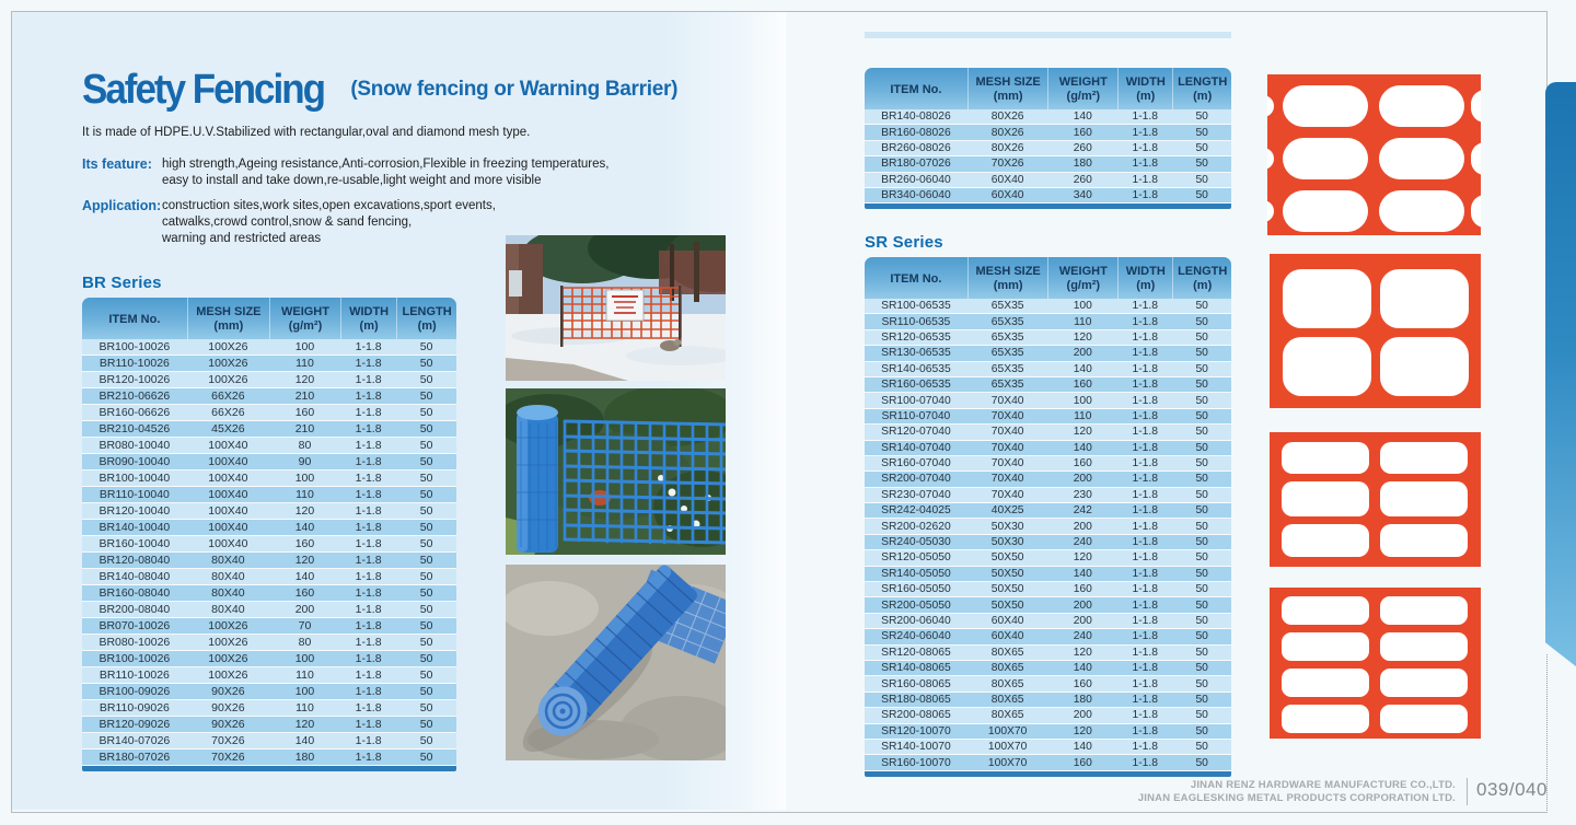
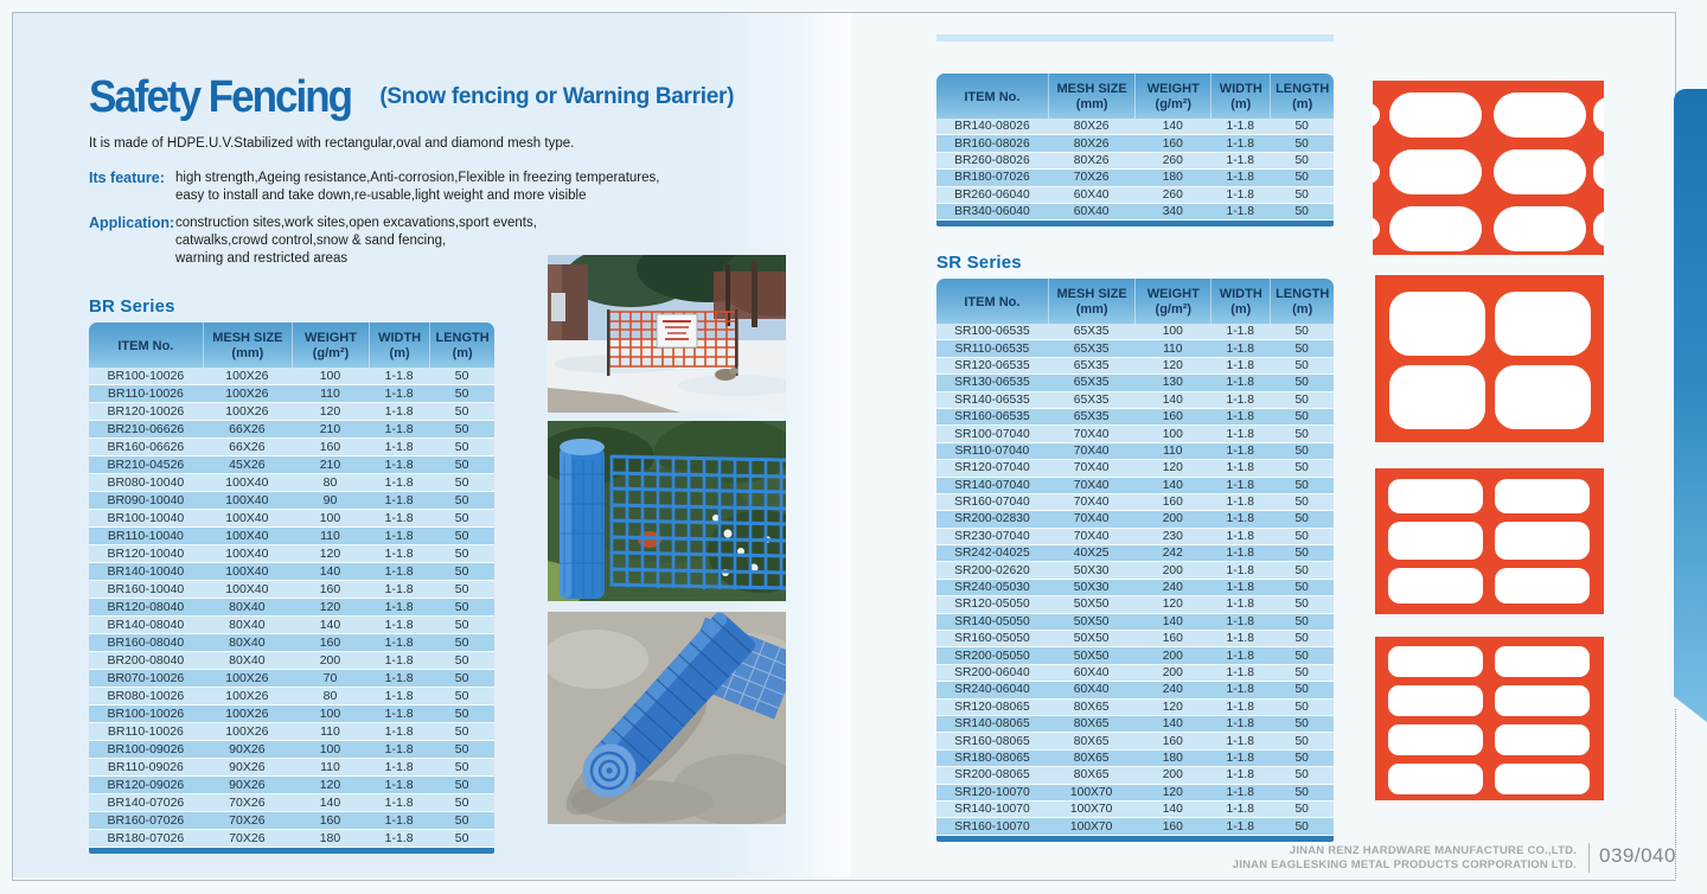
  Safety Fencing (Snow fencing or Warning Barrier)
  It is made of HDPE.U.V.Stabilized with rectangular,oval and diamond mesh type.
  Its feature:
  high strength,Ageing resistance,Anti-corrosion,Flexible in freezing temperatures,
  easy to install and take down,re-usable,light weight and more visible
  Application:
  construction sites,work sites,open excavations,sport events,
  catwalks,crowd control,snow & sand fencing,
  warning and restricted areas
  BR Series
  ITEM No.	MESH SIZE(mm)	WEIGHT(g/m²)	WIDTH(m)	LENGTH(m)
  BR100-10026	100X26	100	1-1.8	50
  BR110-10026	100X26	110	1-1.8	50
  BR120-10026	100X26	120	1-1.8	50
  BR210-06626	66X26	210	1-1.8	50
  BR160-06626	66X26	160	1-1.8	50
  BR210-04526	45X26	210	1-1.8	50
  BR080-10040	100X40	80	1-1.8	50
  BR090-10040	100X40	90	1-1.8	50
  BR100-10040	100X40	100	1-1.8	50
  BR110-10040	100X40	110	1-1.8	50
  BR120-10040	100X40	120	1-1.8	50
  BR140-10040	100X40	140	1-1.8	50
  BR160-10040	100X40	160	1-1.8	50
  BR120-08040	80X40	120	1-1.8	50
  BR140-08040	80X40	140	1-1.8	50
  BR160-08040	80X40	160	1-1.8	50
  BR200-08040	80X40	200	1-1.8	50
  BR070-10026	100X26	70	1-1.8	50
  BR080-10026	100X26	80	1-1.8	50
  BR100-10026	100X26	100	1-1.8	50
  BR110-10026	100X26	110	1-1.8	50
  BR100-09026	90X26	100	1-1.8	50
  BR110-09026	90X26	110	1-1.8	50
  BR120-09026	90X26	120	1-1.8	50
  BR140-07026	70X26	140	1-1.8	50
+ BR160-07026	70X26	160	1-1.8	50
  BR180-07026	70X26	180	1-1.8	50
  ITEM No.	MESH SIZE(mm)	WEIGHT(g/m²)	WIDTH(m)	LENGTH(m)
  BR140-08026	80X26	140	1-1.8	50
  BR160-08026	80X26	160	1-1.8	50
  BR260-08026	80X26	260	1-1.8	50
  BR180-07026	70X26	180	1-1.8	50
  BR260-06040	60X40	260	1-1.8	50
  BR340-06040	60X40	340	1-1.8	50
  SR Series
  ITEM No.	MESH SIZE(mm)	WEIGHT(g/m²)	WIDTH(m)	LENGTH(m)
  SR100-06535	65X35	100	1-1.8	50
  SR110-06535	65X35	110	1-1.8	50
  SR120-06535	65X35	120	1-1.8	50
- SR130-06535	65X35	200	1-1.8	50
+ SR130-06535	65X35	130	1-1.8	50
  SR140-06535	65X35	140	1-1.8	50
  SR160-06535	65X35	160	1-1.8	50
  SR100-07040	70X40	100	1-1.8	50
  SR110-07040	70X40	110	1-1.8	50
  SR120-07040	70X40	120	1-1.8	50
  SR140-07040	70X40	140	1-1.8	50
  SR160-07040	70X40	160	1-1.8	50
- SR200-07040	70X40	200	1-1.8	50
+ SR200-02830	70X40	200	1-1.8	50
  SR230-07040	70X40	230	1-1.8	50
  SR242-04025	40X25	242	1-1.8	50
  SR200-02620	50X30	200	1-1.8	50
  SR240-05030	50X30	240	1-1.8	50
  SR120-05050	50X50	120	1-1.8	50
  SR140-05050	50X50	140	1-1.8	50
  SR160-05050	50X50	160	1-1.8	50
  SR200-05050	50X50	200	1-1.8	50
  SR200-06040	60X40	200	1-1.8	50
  SR240-06040	60X40	240	1-1.8	50
  SR120-08065	80X65	120	1-1.8	50
  SR140-08065	80X65	140	1-1.8	50
  SR160-08065	80X65	160	1-1.8	50
  SR180-08065	80X65	180	1-1.8	50
  SR200-08065	80X65	200	1-1.8	50
  SR120-10070	100X70	120	1-1.8	50
  SR140-10070	100X70	140	1-1.8	50
  SR160-10070	100X70	160	1-1.8	50
  JINAN RENZ HARDWARE MANUFACTURE CO.,LTD.
  JINAN EAGLESKING METAL PRODUCTS CORPORATION LTD.
  039/040
